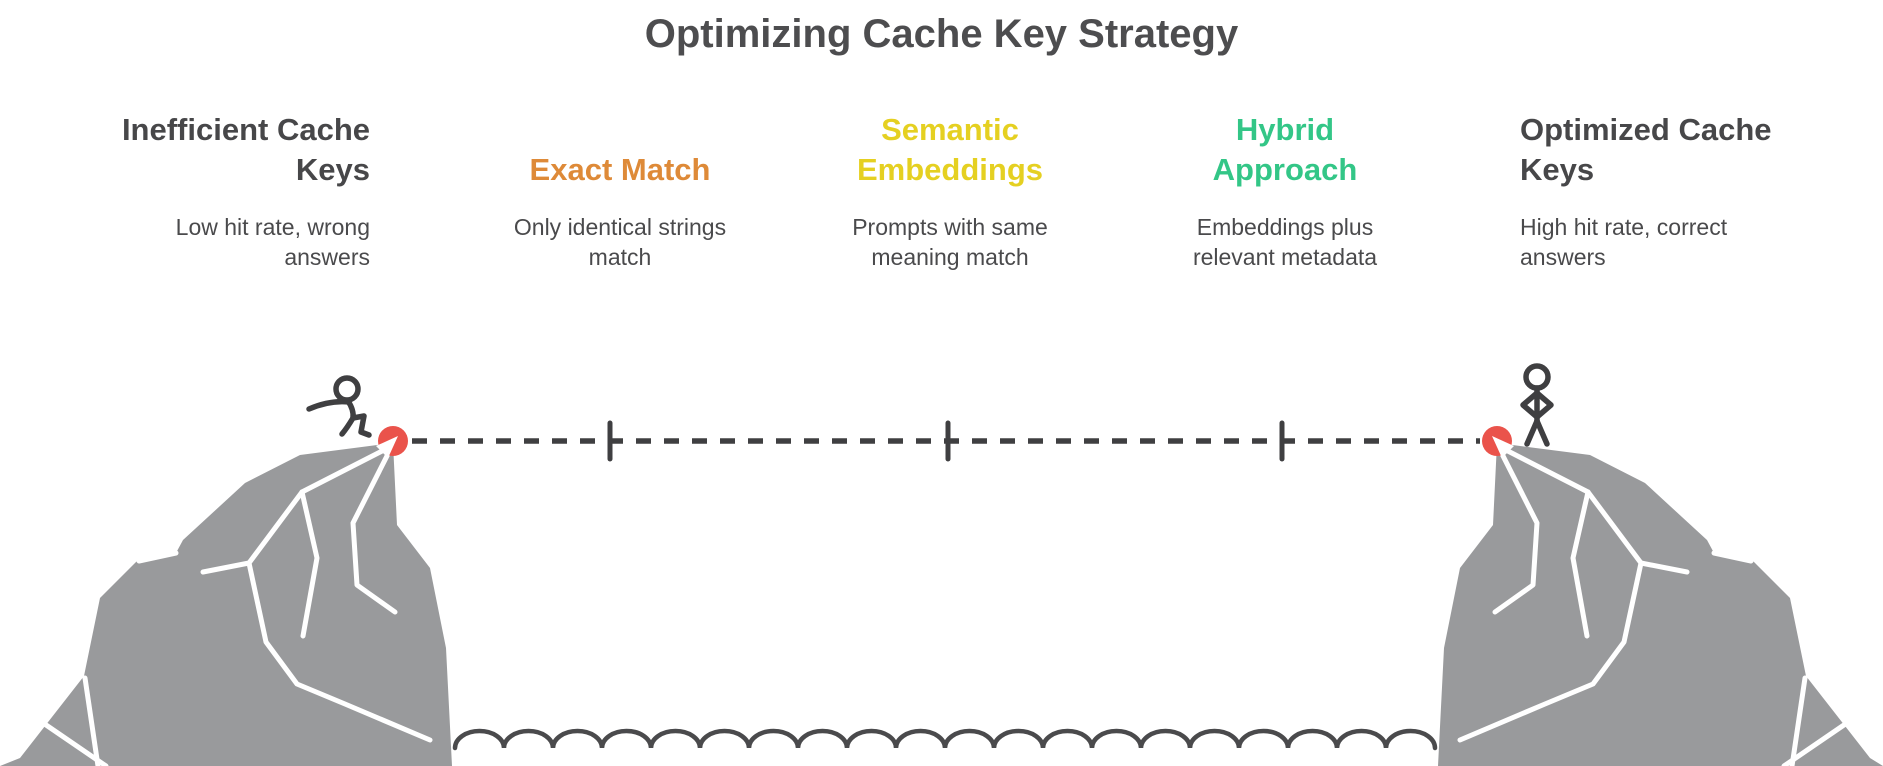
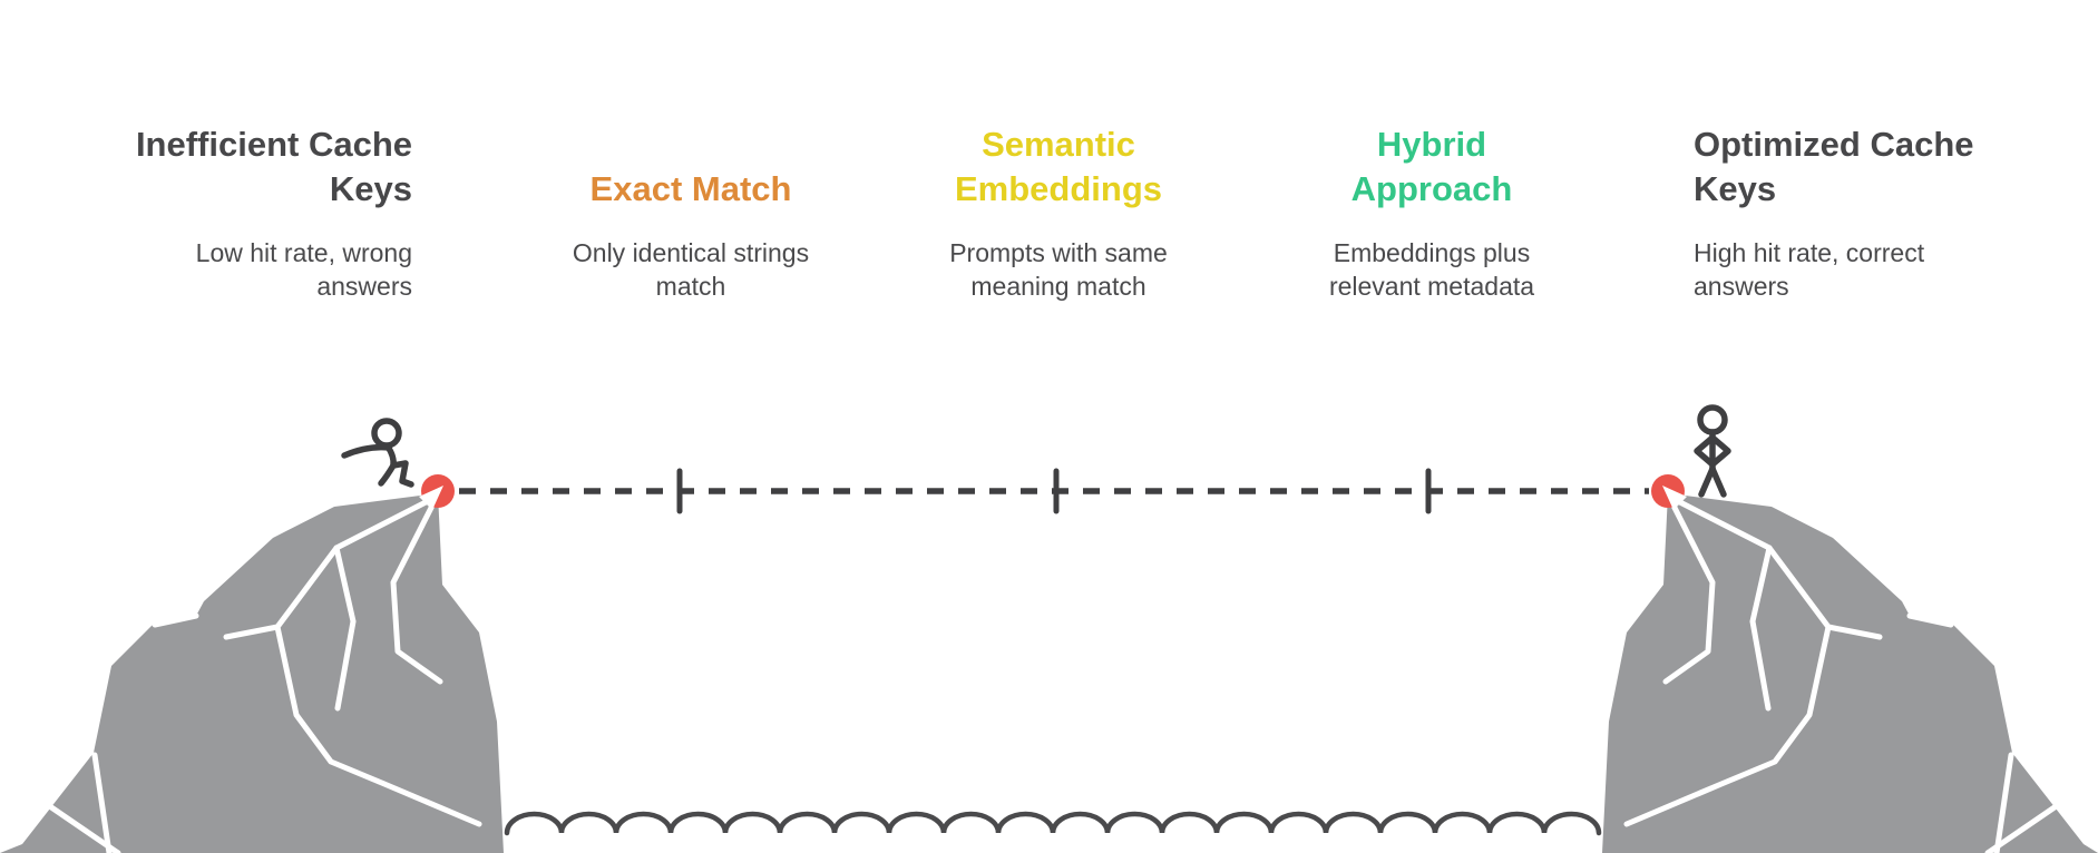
- Optimizing Cache Key Strategy
  Inefficient Cache
  Keys
  Low hit rate, wrong
  answers
  Exact Match
  Only identical strings
  match
  Semantic
  Embeddings
  Prompts with same
  meaning match
  Hybrid
  Approach
  Embeddings plus
  relevant metadata
  Optimized Cache
  Keys
  High hit rate, correct
  answers
